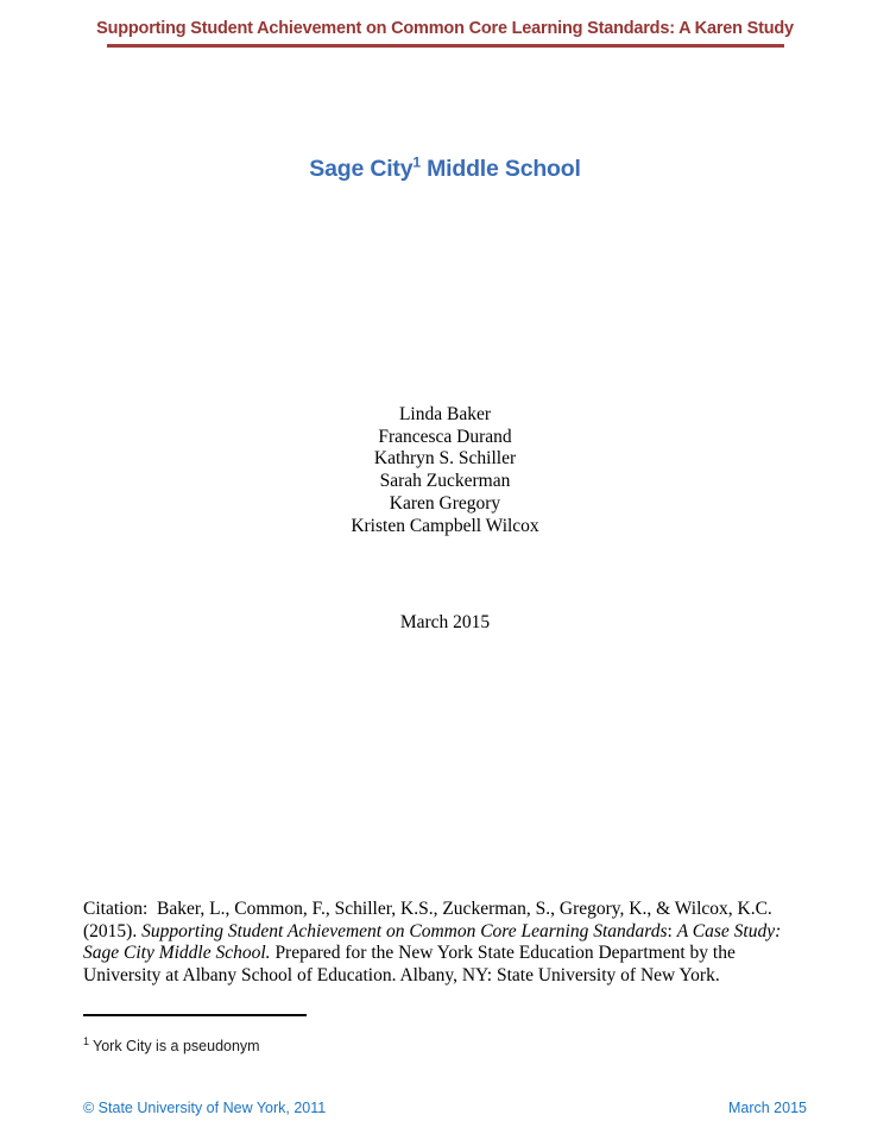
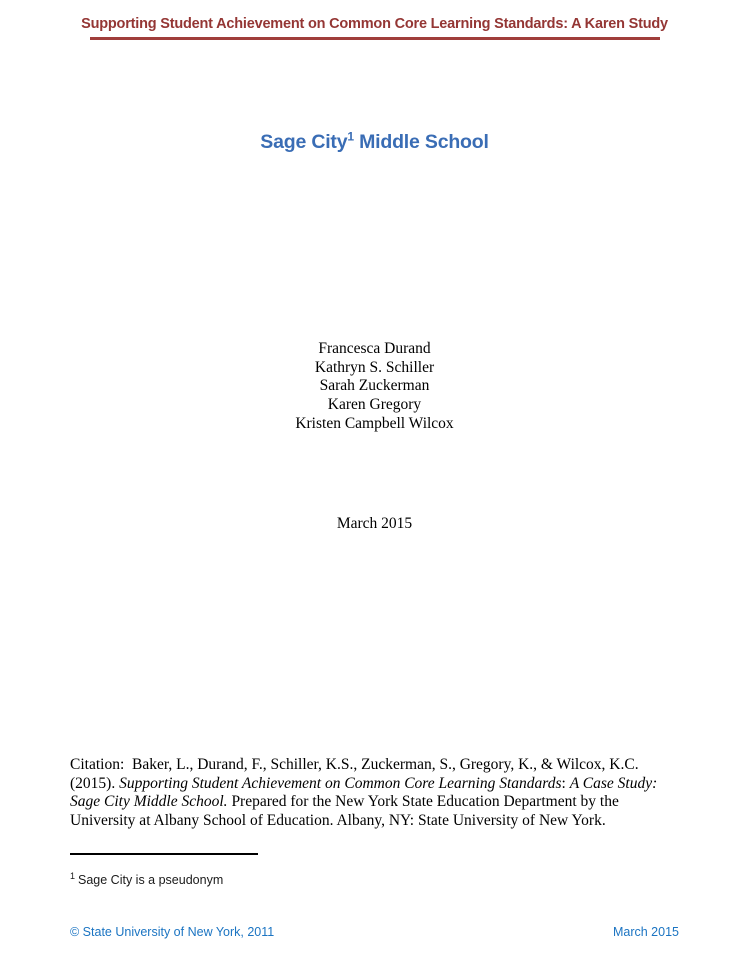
  Supporting Student Achievement on Common Core Learning Standards: A Karen Study
  Sage City1 Middle School
- Linda Baker
  Francesca Durand
  Kathryn S. Schiller
  Sarah Zuckerman
  Karen Gregory
  Kristen Campbell Wilcox
  March 2015
- Citation: Baker, L., Common, F., Schiller, K.S., Zuckerman, S., Gregory, K., & Wilcox, K.C. (2015). Supporting Student Achievement on Common Core Learning Standards: A Case Study: Sage City Middle School. Prepared for the New York State Education Department by the University at Albany School of Education. Albany, NY: State University of New York.
+ Citation: Baker, L., Durand, F., Schiller, K.S., Zuckerman, S., Gregory, K., & Wilcox, K.C. (2015). Supporting Student Achievement on Common Core Learning Standards: A Case Study: Sage City Middle School. Prepared for the New York State Education Department by the University at Albany School of Education. Albany, NY: State University of New York.
- 1 York City is a pseudonym
+ 1 Sage City is a pseudonym
  © State University of New York, 2011
  March 2015
